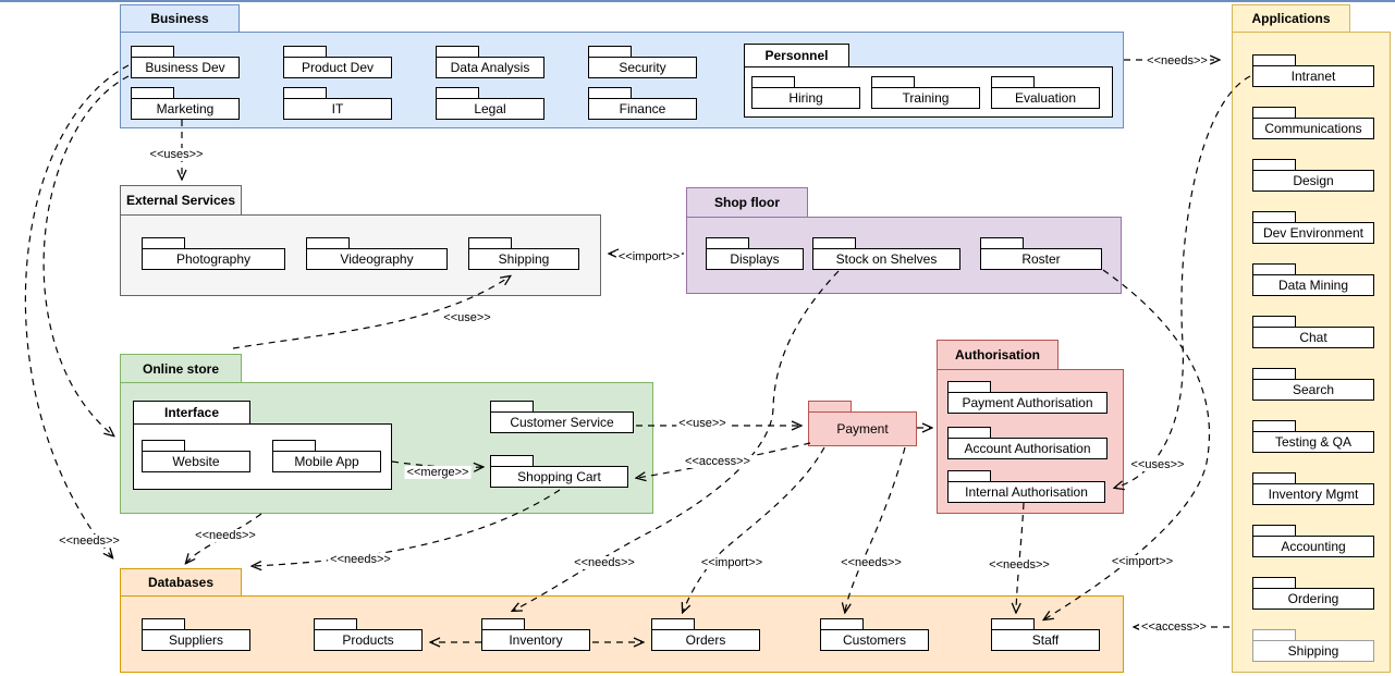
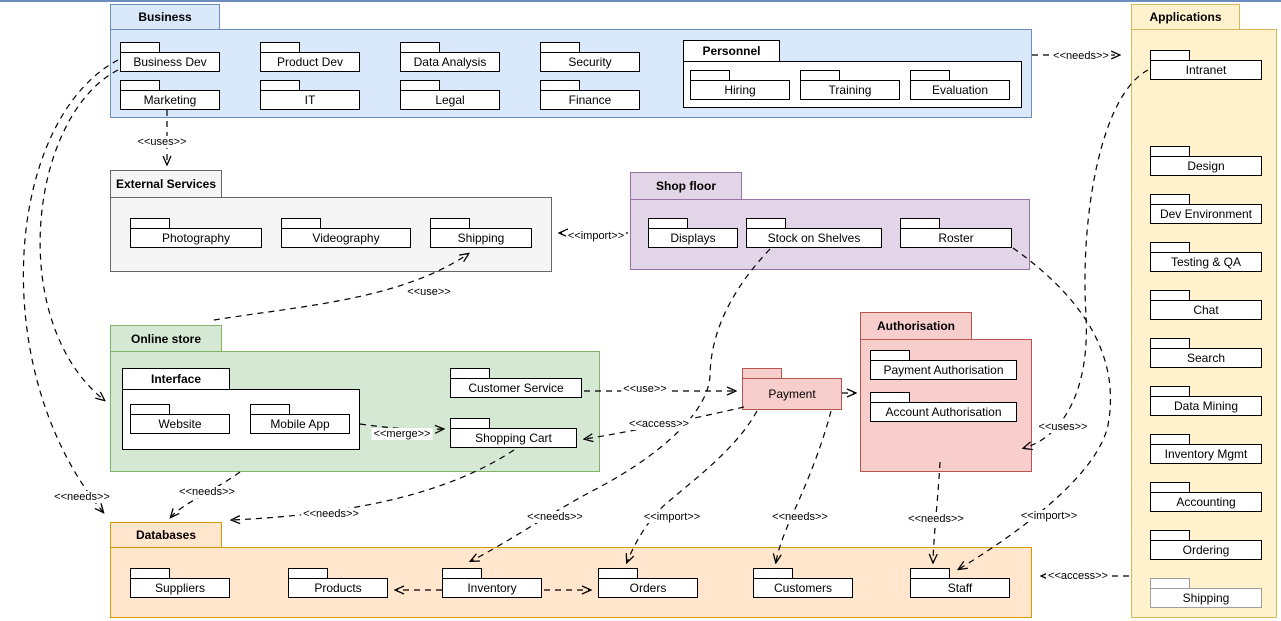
  Business
  Business Dev
  Product Dev
  Data Analysis
  Security
  Marketing
  IT
  Legal
  Finance
  Personnel
  Hiring
  Training
  Evaluation
  External Services
  Photography
  Videography
  Shipping
  Shop floor
  Displays
  Stock on Shelves
  Roster
  Online store
  Interface
  Website
  Mobile App
  Customer Service
  Shopping Cart
  Payment
  Authorisation
  Payment Authorisation
  Account Authorisation
- Internal Authorisation
  Databases
  Suppliers
  Products
  Inventory
  Orders
  Customers
  Staff
  Applications
  Intranet
- Communications
  Design
  Dev Environment
- Data Mining
+ Testing & QA
  Chat
  Search
- Testing & QA
+ Data Mining
  Inventory Mgmt
  Accounting
  Ordering
  Shipping
  <<uses>>
  <<needs>>
  <<import>>
  <<use>>
  <<merge>>
  <<use>>
  <<access>>
  <<needs>>
  <<needs>>
  <<needs>>
  <<uses>>
  <<import>>
  <<needs>>
  <<import>>
  <<needs>>
  <<needs>>
  <<access>>
